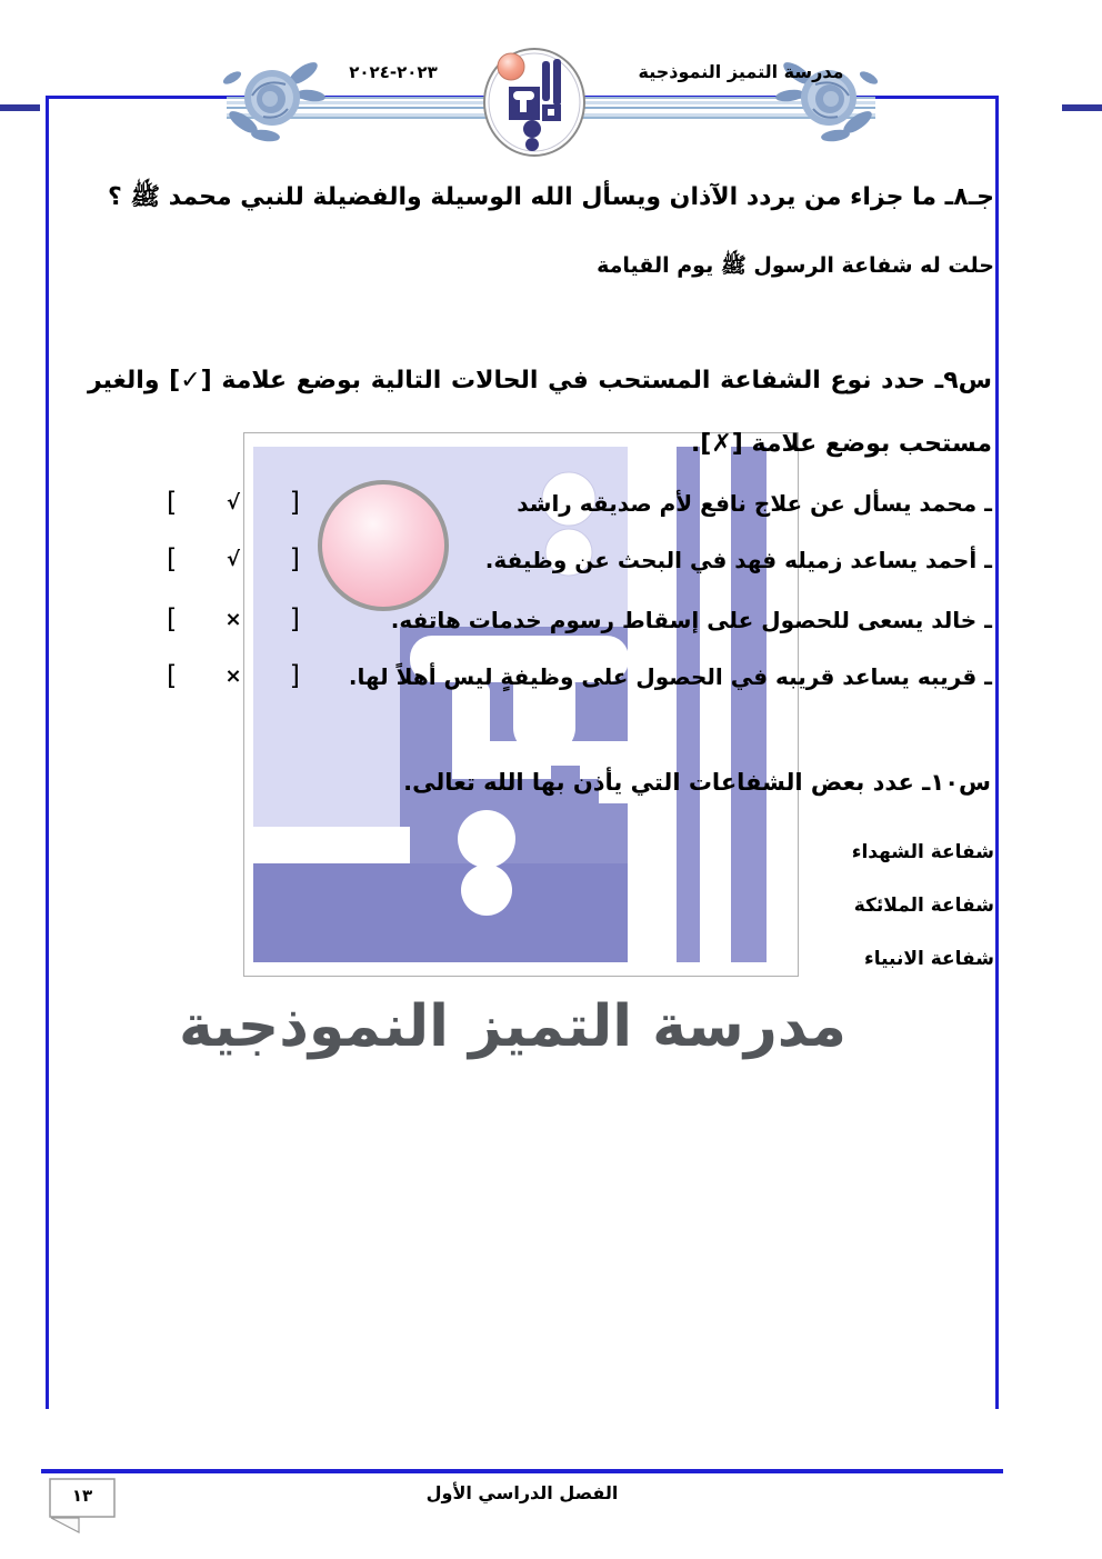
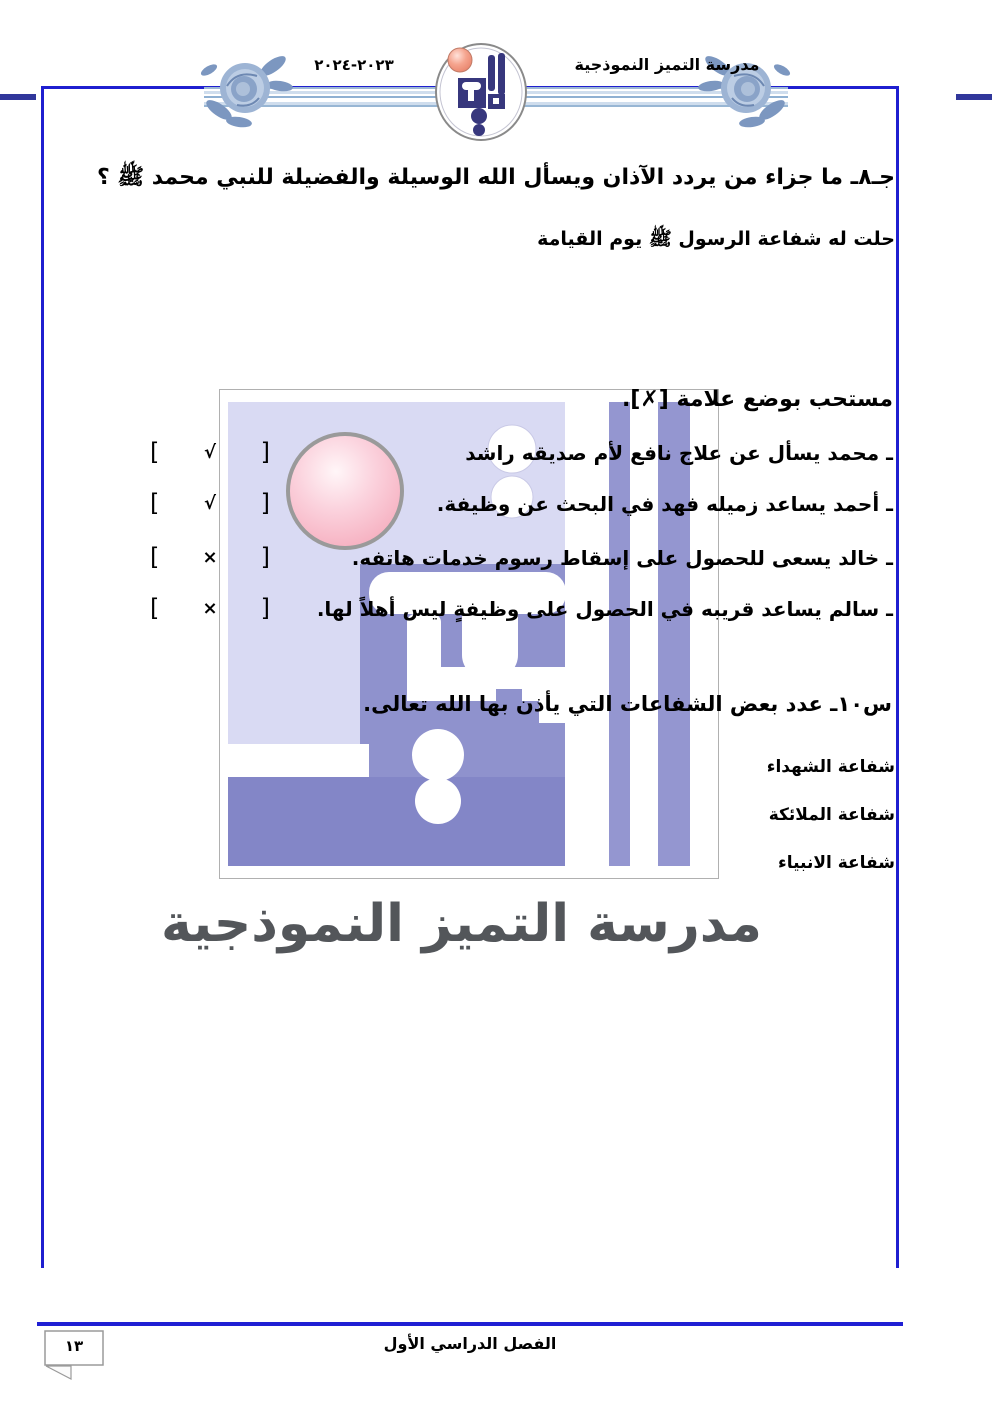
  ٢٠٢٣-٢٠٢٤
  مدرسة التميز النموذجية
  مدرسة التميز النموذجية
  جـ٨ـ ما جزاء من يردد الآذان ويسأل الله الوسيلة والفضيلة للنبي محمد ﷺ ؟
  حلت له شفاعة الرسول ﷺ يوم القيامة
- س٩ـ حدد نوع الشفاعة المستحب في الحالات التالية بوضع علامة [✓] والغير
  مستحب بوضع علامة [✗].
  ـ محمد يسأل عن علاج نافع لأم صديقه راشد
  ـ أحمد يساعد زميله فهد في البحث عن وظيفة.
  ـ خالد يسعى للحصول على إسقاط رسوم خدمات هاتفه.
- ـ قريبه يساعد قريبه في الحصول على وظيفةٍ ليس أهلاً لها.
+ ـ سالم يساعد قريبه في الحصول على وظيفةٍ ليس أهلاً لها.
  [
  √
  ]
  [
  √
  ]
  [
  ×
  ]
  [
  ×
  ]
  س١٠ـ عدد بعض الشفاعات التي يأذن بها الله تعالى.
  شفاعة الشهداء
  شفاعة الملائكة
  شفاعة الانبياء
  ١٣
  الفصل الدراسي الأول
